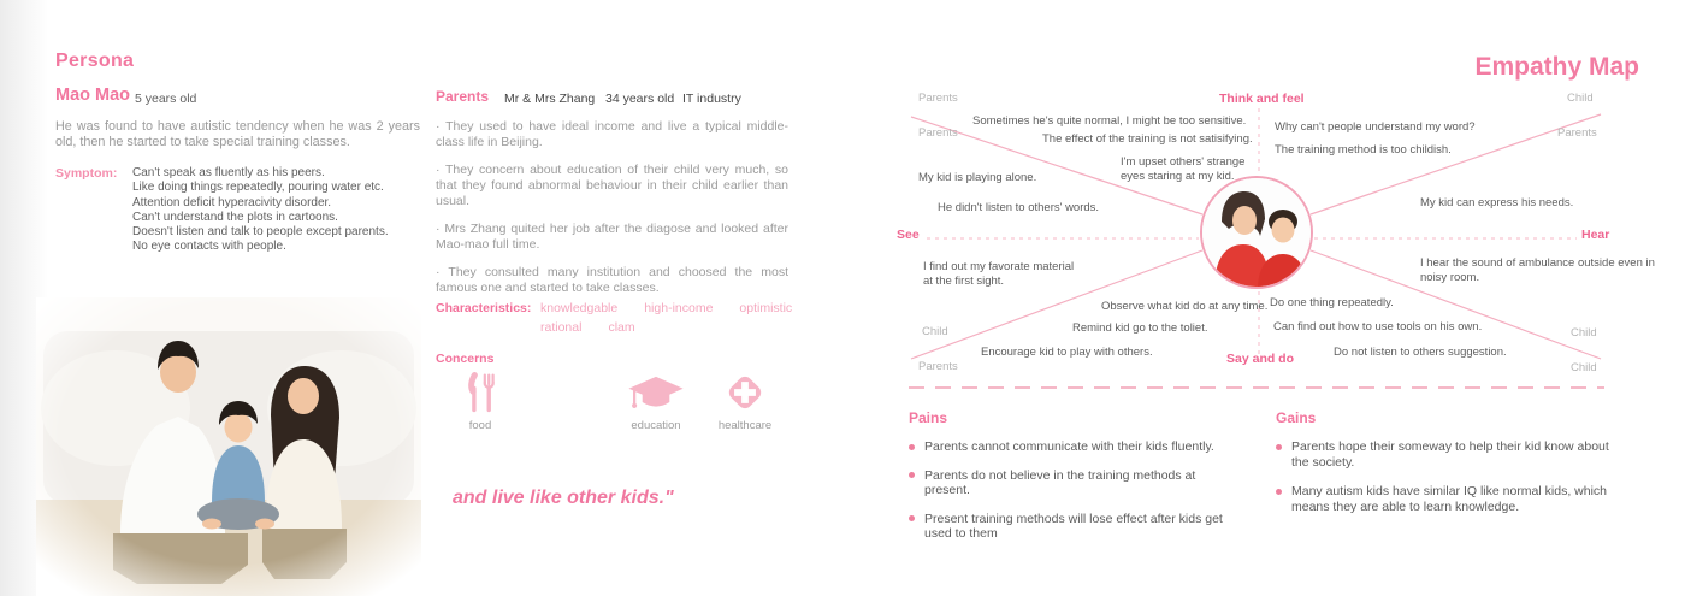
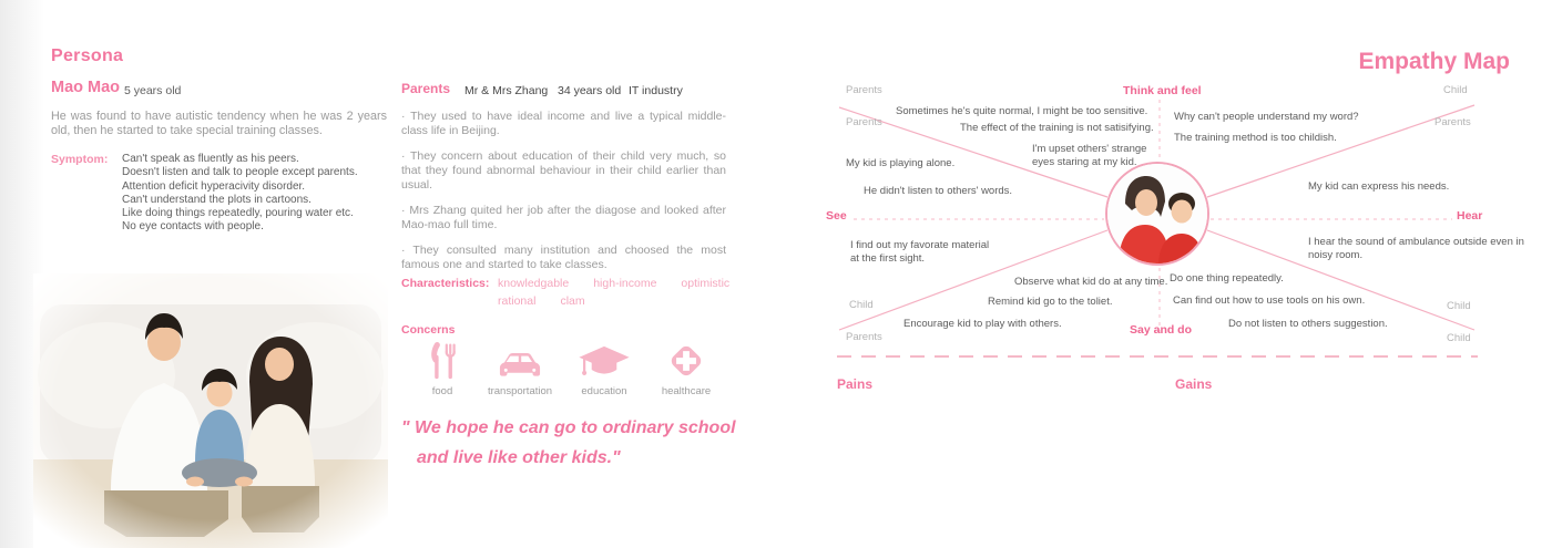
  Persona
  Mao Mao
  5 years old
  He was found to have autistic tendency when he was 2 years old, then he started to take special training classes.
  Symptom:
  Can't speak as fluently as his peers.
- Like doing things repeatedly, pouring water etc.
+ Doesn't listen and talk to people except parents.
  Attention deficit hyperacivity disorder.
  Can't understand the plots in cartoons.
- Doesn't listen and talk to people except parents.
+ Like doing things repeatedly, pouring water etc.
  No eye contacts with people.
  Parents
  Mr & Mrs Zhang
  34 years old
  IT industry
  · They used to have ideal income and live a typical middle-class life in Beijing.
  · They concern about education of their child very much, so that they found abnormal behaviour in their child earlier than usual.
  · Mrs Zhang quited her job after the diagose and looked after Mao-mao full time.
  · They consulted many institution and choosed the most famous one and started to take classes.
  Characteristics:
  knowledgable
  high-income
  optimistic
  rational
  clam
  Concerns
  food
+ transportation
  education
  healthcare
+ " We hope he can go to ordinary school
  and live like other kids."
  Empathy Map
  Think and feel
  See
  Hear
  Say and do
  Parents
  Parents
  Child
  Parents
  Child
  Parents
  Child
  Child
  Sometimes he's quite normal, I might be too sensitive.
  The effect of the training is not satisifying.
  I'm upset others' strange eyes staring at my kid.
  My kid is playing alone.
  Why can't people understand my word?
  The training method is too childish.
  He didn't listen to others' words.
  My kid can express his needs.
  I find out my favorate material at the first sight.
  I hear the sound of ambulance outside even in noisy room.
  Observe what kid do at any time.
  Remind kid go to the toliet.
  Encourage kid to play with others.
  Do one thing repeatedly.
  Can find out how to use tools on his own.
  Do not listen to others suggestion.
  Pains
- Parents cannot communicate with their kids fluently.
- Parents do not believe in the training methods at present.
- Present training methods will lose effect after kids get used to them
  Gains
- Parents hope their someway to help their kid know about the society.
- Many autism kids have similar IQ like normal kids, which means they are able to learn knowledge.
